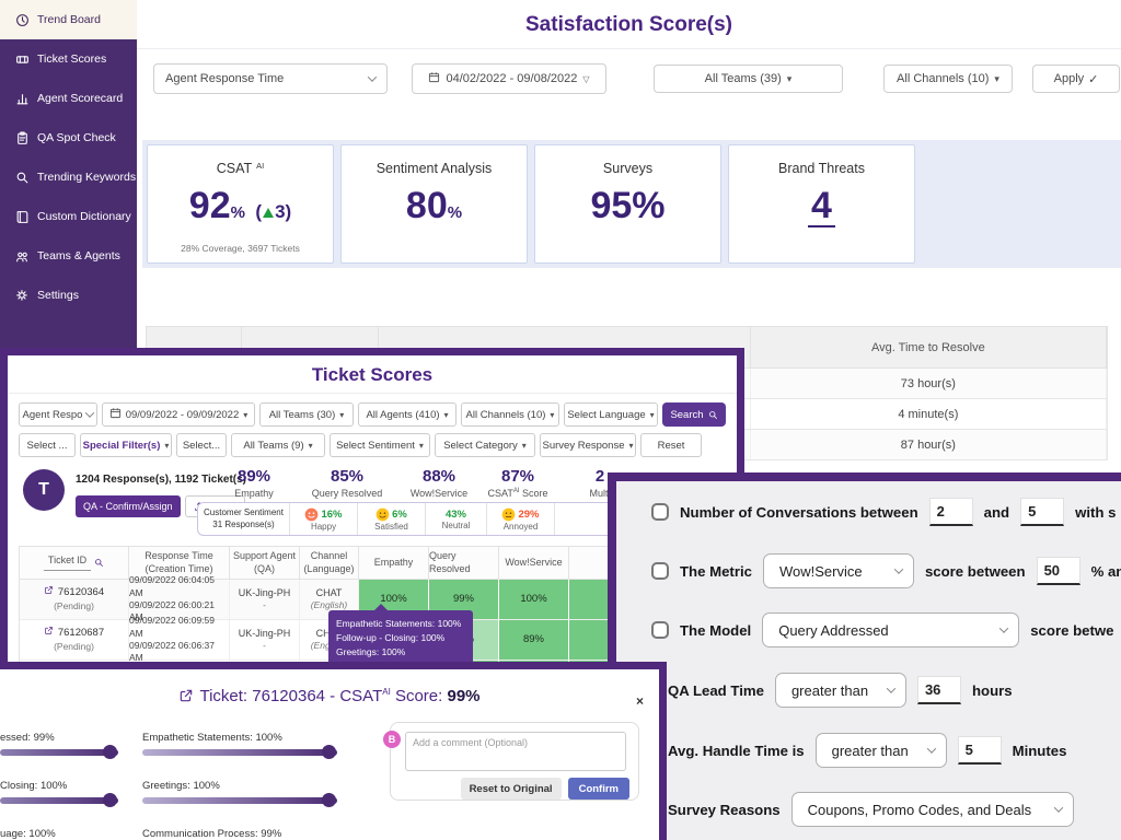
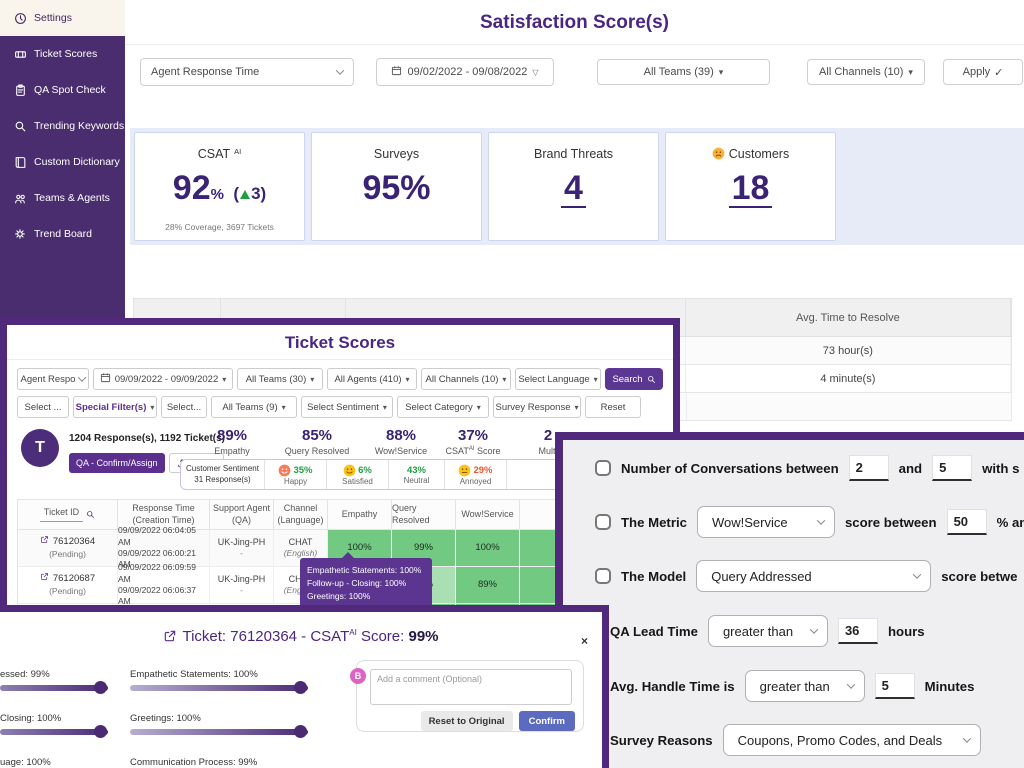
- Trend Board
+ Settings
  Ticket Scores
- Agent Scorecard
  QA Spot Check
  Trending Keywords
  Custom Dictionary
  Teams & Agents
- Settings
+ Trend Board
  Satisfaction Score(s)
  Agent Response Time
- 04/02/2022 - 09/08/2022
+ 09/02/2022 - 09/08/2022
  All Teams (39)
  All Channels (10)
  Apply
  CSAT
  AI
  92% ( 3)
  28% Coverage, 3697 Tickets
- Sentiment Analysis
- 80%
  Surveys
  95%
  Brand Threats
  4
+ Customers
+ 18
  Avg. Time to Resolve
  73 hour(s)
  4 minute(s)
- 87 hour(s)
  Ticket Scores
  Agent Respo
  09/09/2022 - 09/09/2022
  All Teams (30)
  All Agents (410)
  All Channels (10)
  Select Language
  Search
  Select ...
  Special Filter(s)
  Select...
  All Teams (9)
  Select Sentiment
  Select Category
  Survey Response
  Reset
  T
  1204 Response(s), 1192 Ticket(s)
  QA - Confirm/Assign
  89%
  Empathy
  85%
  Query Resolved
  88%
  Wow!Service
- 87%
+ 37%
  CSAT Score
  2
  Customer Sentiment
  31 Response(s)
- 16%
+ 35%
  Happy
  6%
  Satisfied
  43%
  Neutral
  29%
  Annoyed
  Ticket ID
  Response Time
  (Creation Time)
  Support Agent
  (QA)
  Channel
  (Language)
  Empathy
  Query Resolved
  Wow!Service
  76120364
  (Pending)
  09/09/2022 06:04:05 AM
  09/09/2022 06:00:21 AM
  UK-Jing-PH
  -
  CHAT
  (English)
  100%
  99%
  100%
  76120687
  (Pending)
  09/09/2022 06:09:59 AM
  09/09/2022 06:06:37 AM
  UK-Jing-PH
  -
  89%
  Empathetic Statements: 100%
  Follow-up - Closing: 100%
  Greetings: 100%
  Number of Conversations between
  2
  and
  5
  with s
  The Metric
  Wow!Service
  score between
  50
  % an
  The Model
  Query Addressed
  score betwe
  QA Lead Time
  greater than
  36
  hours
  Avg. Handle Time is
  greater than
  5
  Minutes
  Survey Reasons
  Coupons, Promo Codes, and Deals
  Ticket: 76120364 - CSATAI Score: 99%
  ×
  essed: 99%
  Closing: 100%
  uage: 100%
  Empathetic Statements: 100%
  Greetings: 100%
  Communication Process: 99%
  B
  Add a comment (Optional)
  Reset to Original
  Confirm
